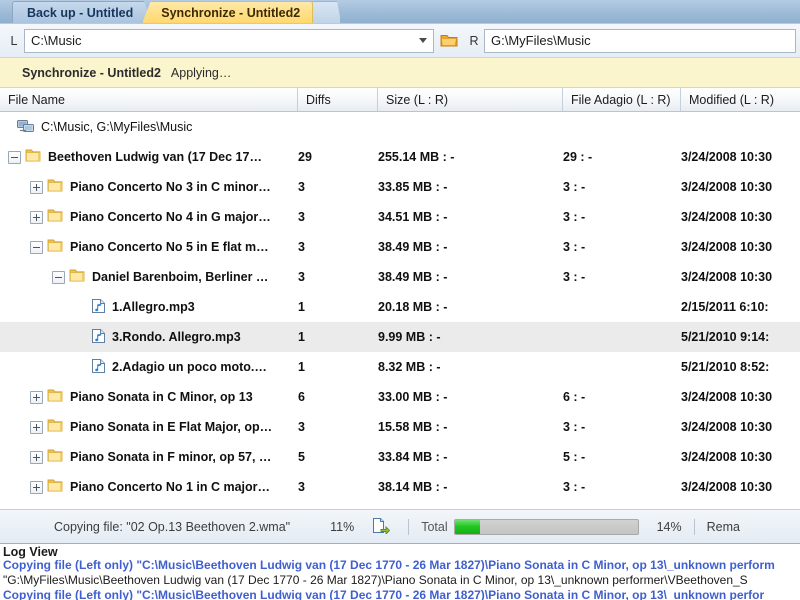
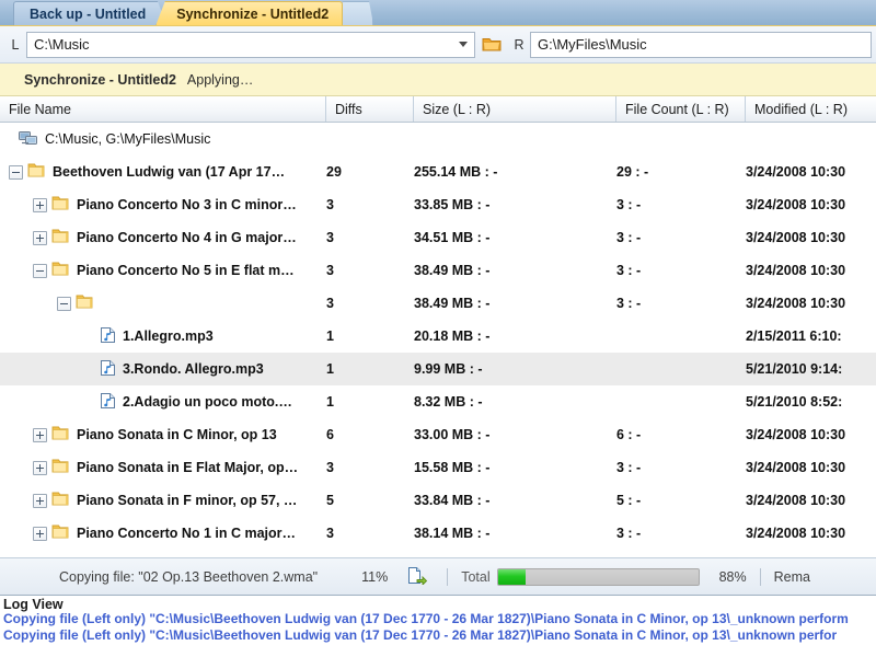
  Back up - Untitled
  Synchronize - Untitled2
  L
  C:\Music
  R
  G:\MyFiles\Music
  Synchronize - Untitled2
  Applying…
  File Name
  Diffs
  Size (L : R)
- File Adagio (L : R)
+ File Count (L : R)
  Modified (L : R)
  C:\Music, G:\MyFiles\Music
- Beethoven Ludwig van (17 Dec 17…
+ Beethoven Ludwig van (17 Apr 17…
  29
  255.14 MB : -
  29 : -
  3/24/2008 10:30
  Piano Concerto No 3 in C minor…
  3
  33.85 MB : -
  3 : -
  3/24/2008 10:30
  Piano Concerto No 4 in G major…
  3
  34.51 MB : -
  3 : -
  3/24/2008 10:30
  Piano Concerto No 5 in E flat m…
  3
  38.49 MB : -
  3 : -
  3/24/2008 10:30
- Daniel Barenboim, Berliner …
  3
  38.49 MB : -
  3 : -
  3/24/2008 10:30
  1.Allegro.mp3
  1
  20.18 MB : -
  2/15/2011 6:10:
  3.Rondo. Allegro.mp3
  1
  9.99 MB : -
  5/21/2010 9:14:
  2.Adagio un poco moto.…
  1
  8.32 MB : -
  5/21/2010 8:52:
  Piano Sonata in C Minor, op 13
  6
  33.00 MB : -
  6 : -
  3/24/2008 10:30
  Piano Sonata in E Flat Major, op…
  3
  15.58 MB : -
  3 : -
  3/24/2008 10:30
  Piano Sonata in F minor, op 57, …
  5
  33.84 MB : -
  5 : -
  3/24/2008 10:30
  Piano Concerto No 1 in C major…
  3
  38.14 MB : -
  3 : -
  3/24/2008 10:30
  Copying file: "02 Op.13 Beethoven 2.wma"
  11%
  Total
- 14%
+ 88%
  Rema
  Log View
  Copying file (Left only) "C:\Music\Beethoven Ludwig van (17 Dec 1770 - 26 Mar 1827)\Piano Sonata in C Minor, op 13\_unknown perform
- "G:\MyFiles\Music\Beethoven Ludwig van (17 Dec 1770 - 26 Mar 1827)\Piano Sonata in C Minor, op 13\_unknown performer\VBeethoven_S
  Copying file (Left only) "C:\Music\Beethoven Ludwig van (17 Dec 1770 - 26 Mar 1827)\Piano Sonata in C Minor, op 13\_unknown perfor
